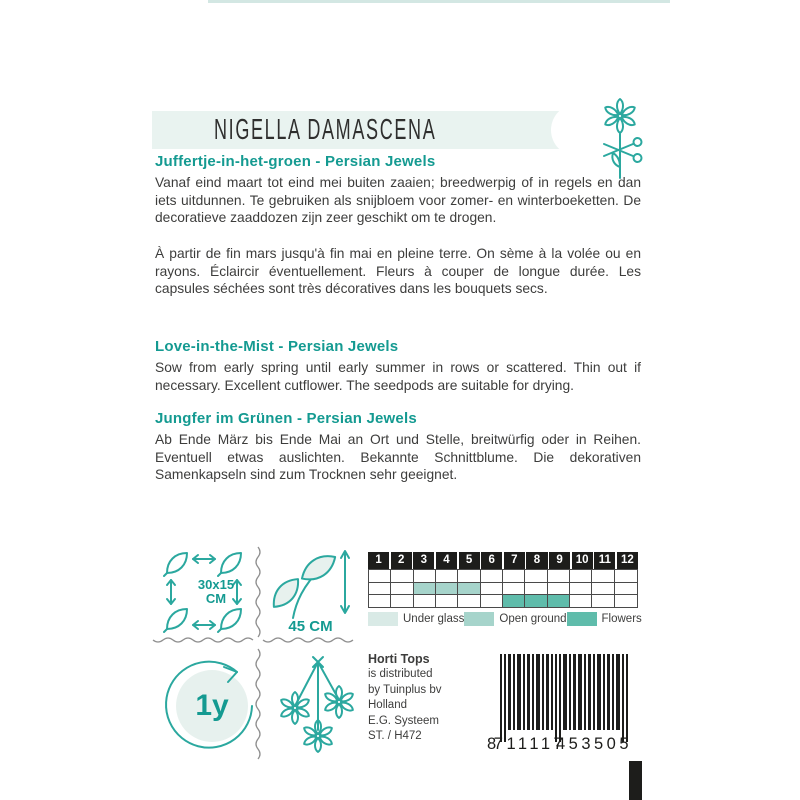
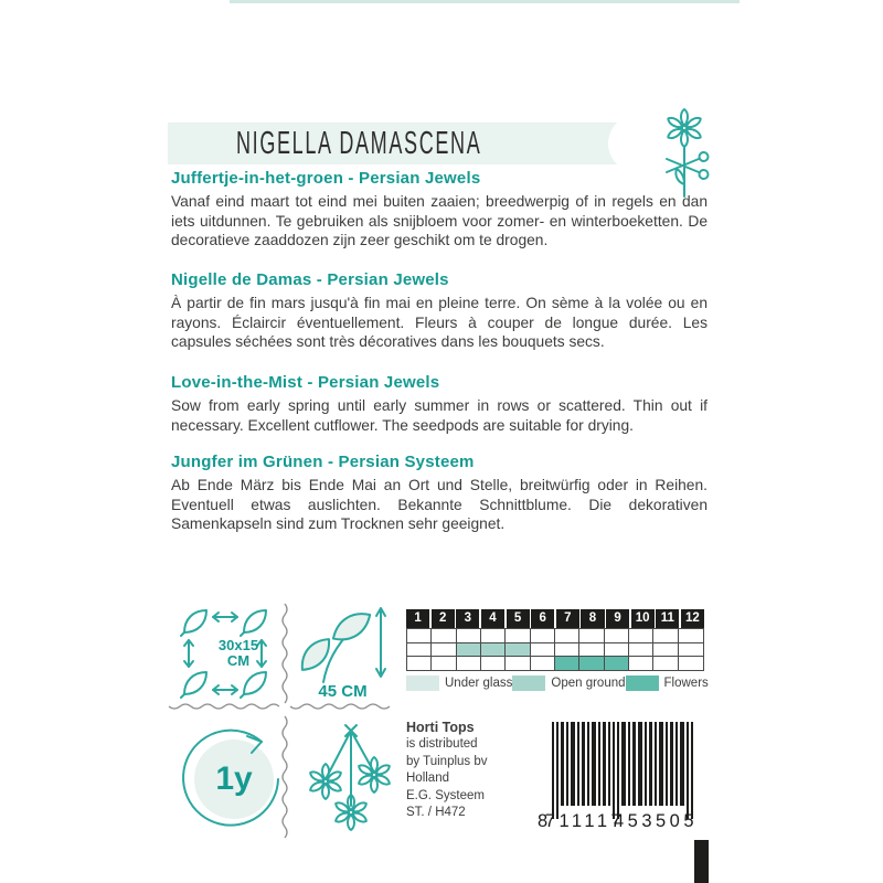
  NIGELLA DAMASCENA
  Juffertje-in-het-groen - Persian Jewels
  Vanaf eind maart tot eind mei buiten zaaien; breedwerpig of in regels en dan iets uitdunnen. Te gebruiken als snijbloem voor zomer- en winterboeketten. De decoratieve zaaddozen zijn zeer geschikt om te drogen.
+ Nigelle de Damas - Persian Jewels
  À partir de fin mars jusqu'à fin mai en pleine terre. On sème à la volée ou en rayons. Éclaircir éventuellement. Fleurs à couper de longue durée. Les capsules séchées sont très décoratives dans les bouquets secs.
  Love-in-the-Mist - Persian Jewels
  Sow from early spring until early summer in rows or scattered. Thin out if necessary. Excellent cutflower. The seedpods are suitable for drying.
- Jungfer im Grünen - Persian Jewels
+ Jungfer im Grünen - Persian Systeem
  Ab Ende März bis Ende Mai an Ort und Stelle, breitwürfig oder in Reihen. Eventuell etwas auslichten. Bekannte Schnittblume. Die dekorativen Samenkapseln sind zum Trocknen sehr geeignet.
  30x15
  CM
  45 CM
  1y
  1
  2
  3
  4
  5
  6
  7
  8
  9
  10
  11
  12
  Under glass
  Open ground
  Flowers
  Horti Tops
  is distributed
  by Tuinplus bv
  Holland
  E.G. Systeem
  ST. / H472
  8
  711117
  453505
